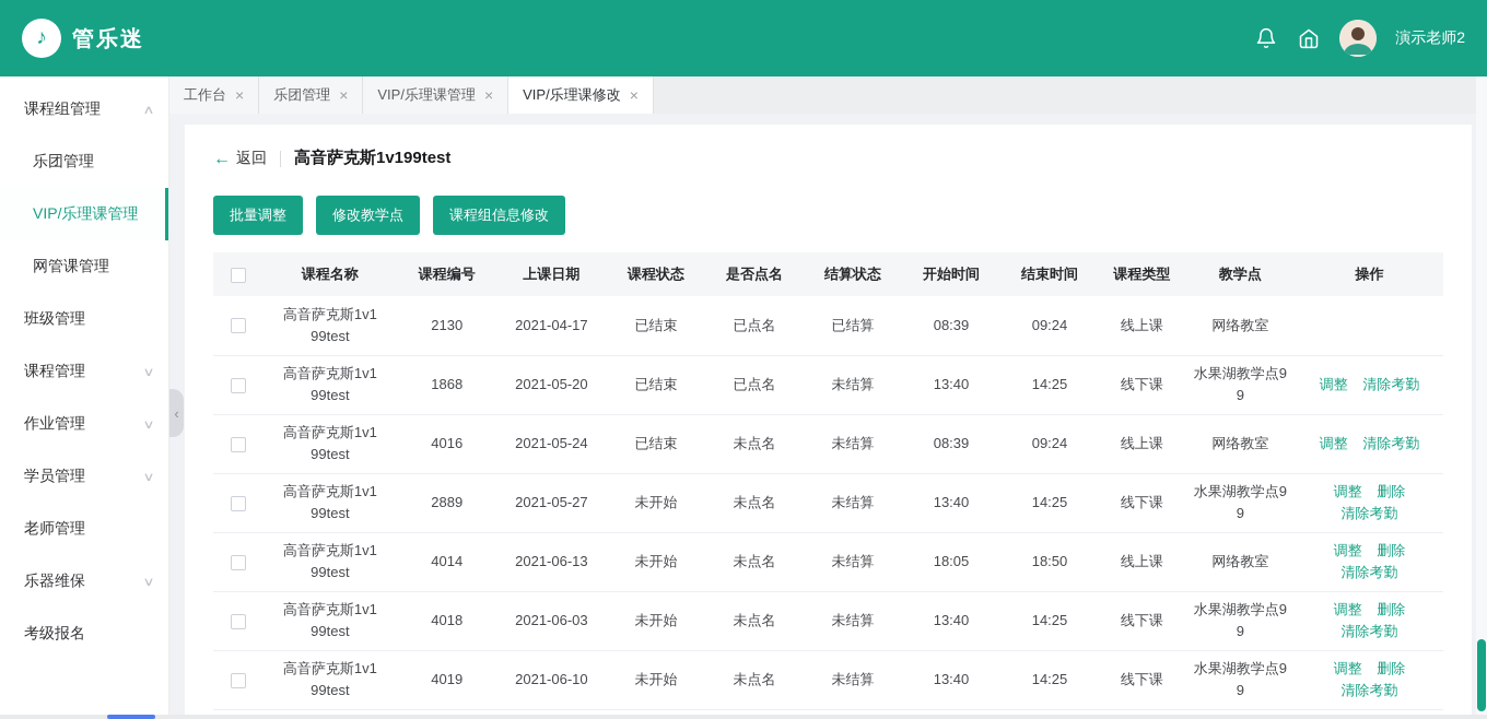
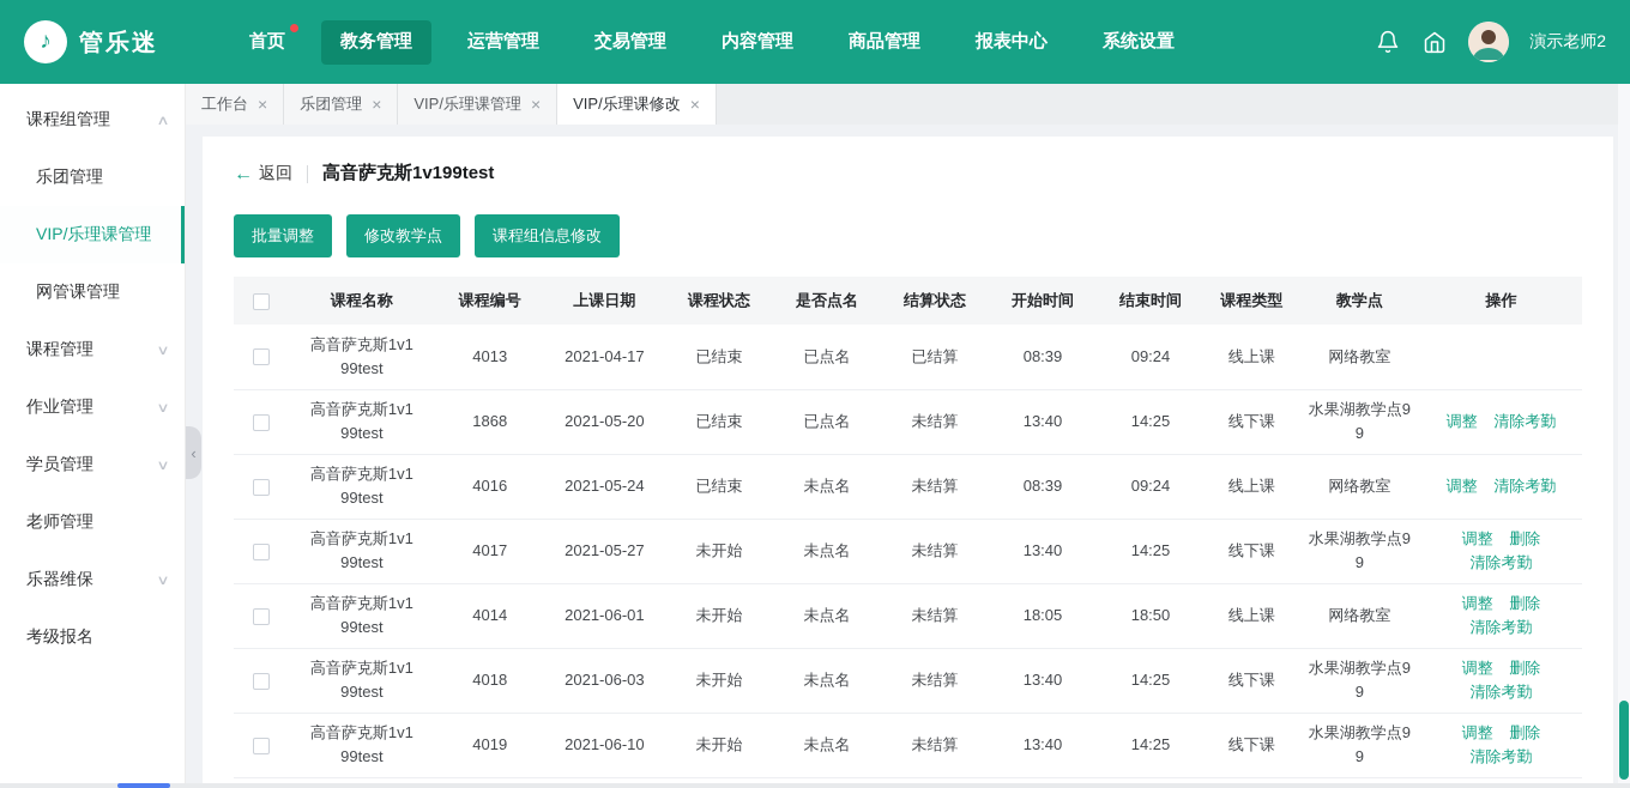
  ♪
  管乐迷
+ 首页
+ 教务管理
+ 运营管理
+ 交易管理
+ 内容管理
+ 商品管理
+ 报表中心
+ 系统设置
  演示老师2
  课程组管理
  ∧
  乐团管理
  VIP/乐理课管理
  网管课管理
- 班级管理
  课程管理
  ∨
  作业管理
  ∨
  学员管理
  ∨
  老师管理
  乐器维保
  ∨
  考级报名
  ‹
  工作台
  ×
  乐团管理
  ×
  VIP/乐理课管理
  ×
  VIP/乐理课修改
  ×
  ←
  返回
  高音萨克斯1v199test
  批量调整
  修改教学点
  课程组信息修改
  	课程名称	课程编号	上课日期	课程状态	是否点名	结算状态	开始时间	结束时间	课程类型	教学点	操作
- 	高音萨克斯1v199test	2130	2021-04-17	已结束	已点名	已结算	08:39	09:24	线上课	网络教室
+ 	高音萨克斯1v199test	4013	2021-04-17	已结束	已点名	已结算	08:39	09:24	线上课	网络教室
  	高音萨克斯1v199test	1868	2021-05-20	已结束	已点名	未结算	13:40	14:25	线下课	水果湖教学点99	调整 清除考勤
  	高音萨克斯1v199test	4016	2021-05-24	已结束	未点名	未结算	08:39	09:24	线上课	网络教室	调整 清除考勤
- 	高音萨克斯1v199test	2889	2021-05-27	未开始	未点名	未结算	13:40	14:25	线下课	水果湖教学点99	调整 删除 清除考勤
+ 	高音萨克斯1v199test	4017	2021-05-27	未开始	未点名	未结算	13:40	14:25	线下课	水果湖教学点99	调整 删除 清除考勤
- 	高音萨克斯1v199test	4014	2021-06-13	未开始	未点名	未结算	18:05	18:50	线上课	网络教室	调整 删除 清除考勤
+ 	高音萨克斯1v199test	4014	2021-06-01	未开始	未点名	未结算	18:05	18:50	线上课	网络教室	调整 删除 清除考勤
  	高音萨克斯1v199test	4018	2021-06-03	未开始	未点名	未结算	13:40	14:25	线下课	水果湖教学点99	调整 删除 清除考勤
  	高音萨克斯1v199test	4019	2021-06-10	未开始	未点名	未结算	13:40	14:25	线下课	水果湖教学点99	调整 删除 清除考勤
